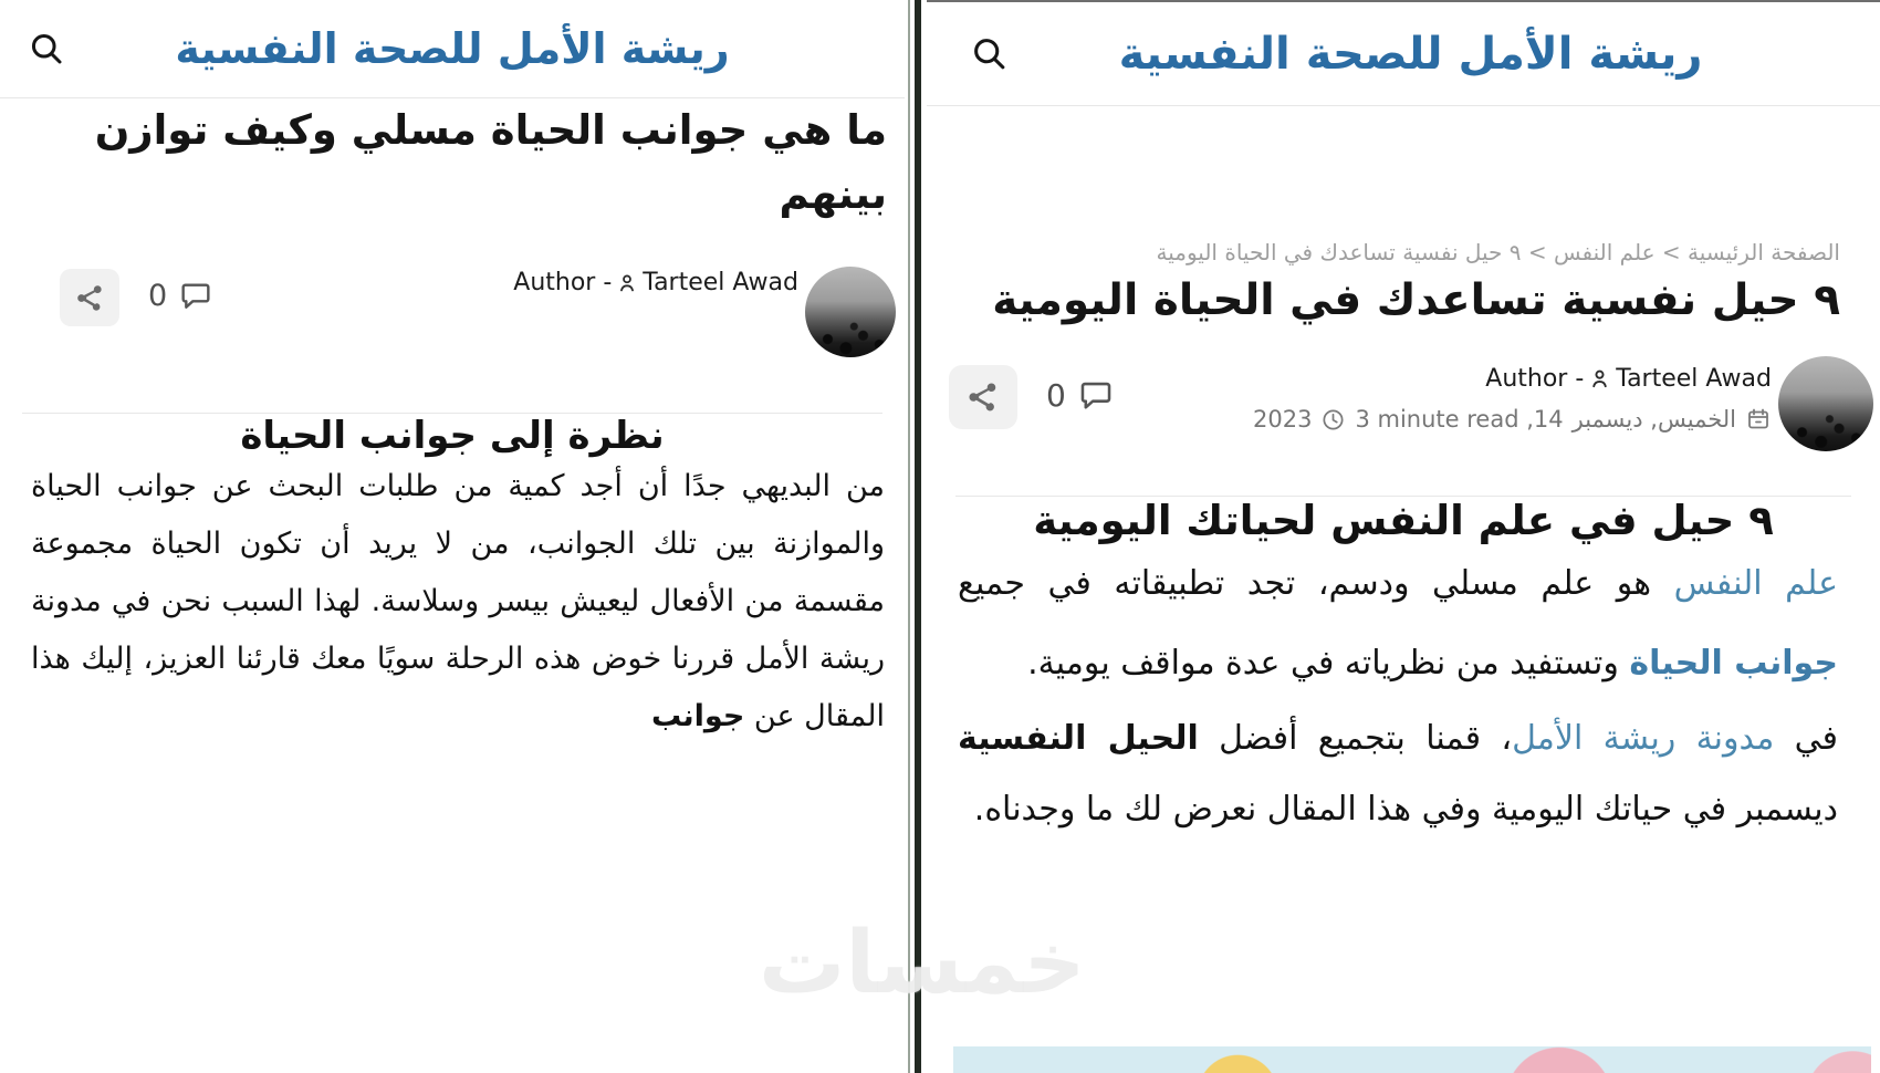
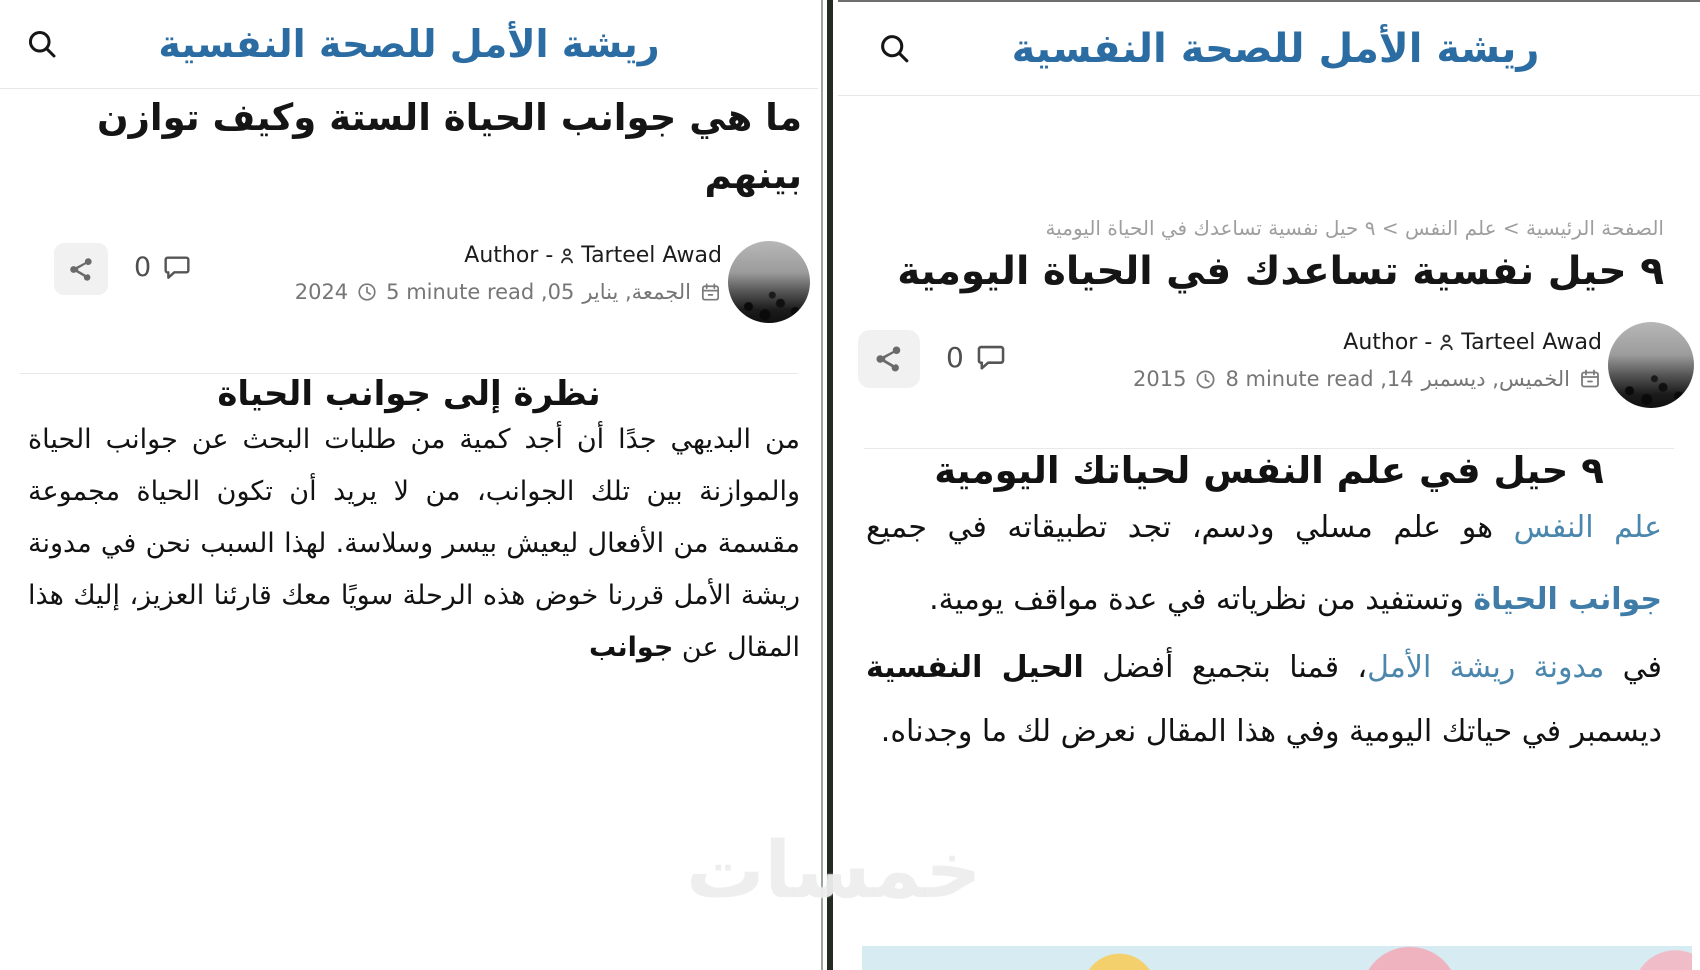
  ريشة الأمل للصحة النفسية
- ما هي جوانب الحياة مسلي وكيف توازن بينهم
+ ما هي جوانب الحياة الستة وكيف توازن بينهم
  0
  Author -
  Tarteel Awad
+ 2024
+ 5 minute read ,05
+ الجمعة, يناير
  نظرة إلى جوانب الحياة
  من البديهي جدًا أن أجد كمية من طلبات البحث عن جوانب الحياة والموازنة بين تلك الجوانب، من لا يريد أن تكون الحياة مجموعة مقسمة من الأفعال ليعيش بيسر وسلاسة. لهذا السبب نحن في مدونة ريشة الأمل قررنا خوض هذه الرحلة سويًا معك قارئنا العزيز، إليك هذا المقال عن جوانب
  ريشة الأمل للصحة النفسية
  الصفحة الرئيسية > علم النفس > ٩ حيل نفسية تساعدك في الحياة اليومية
  ٩ حيل نفسية تساعدك في الحياة اليومية
  0
  Author -
  Tarteel Awad
- 2023
+ 2015
- 3 minute read ,14
+ 8 minute read ,14
  الخميس, ديسمبر
  ٩ حيل في علم النفس لحياتك اليومية
  علم النفس هو علم مسلي ودسم، تجد تطبيقاته في جميع جوانب الحياة وتستفيد من نظرياته في عدة مواقف يومية.
  في مدونة ريشة الأمل، قمنا بتجميع أفضل الحيل النفسية ديسمبر في حياتك اليومية وفي هذا المقال نعرض لك ما وجدناه.
